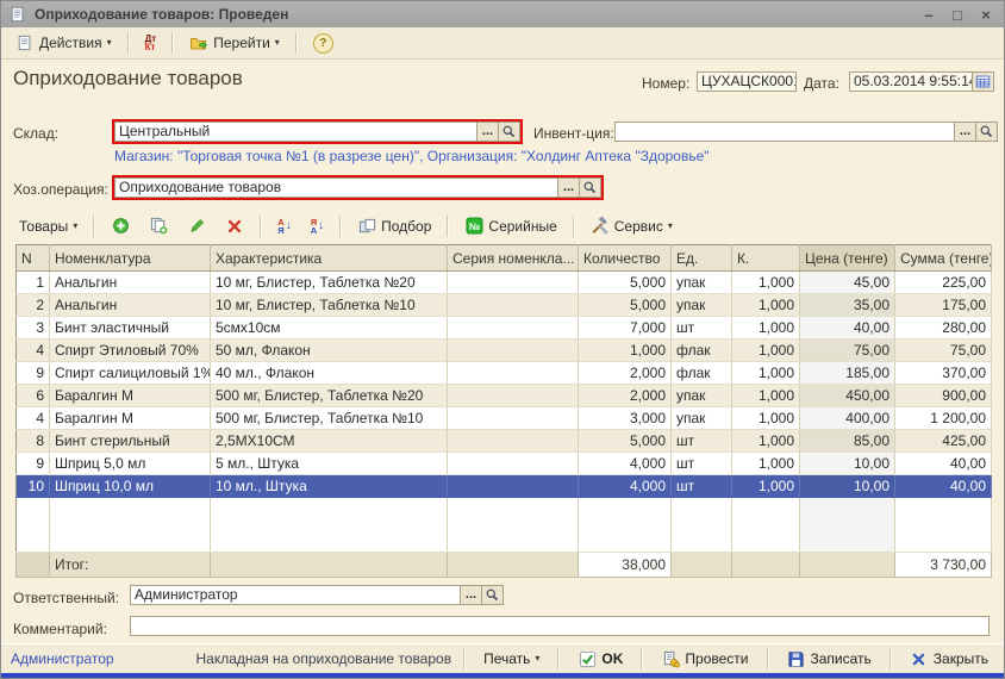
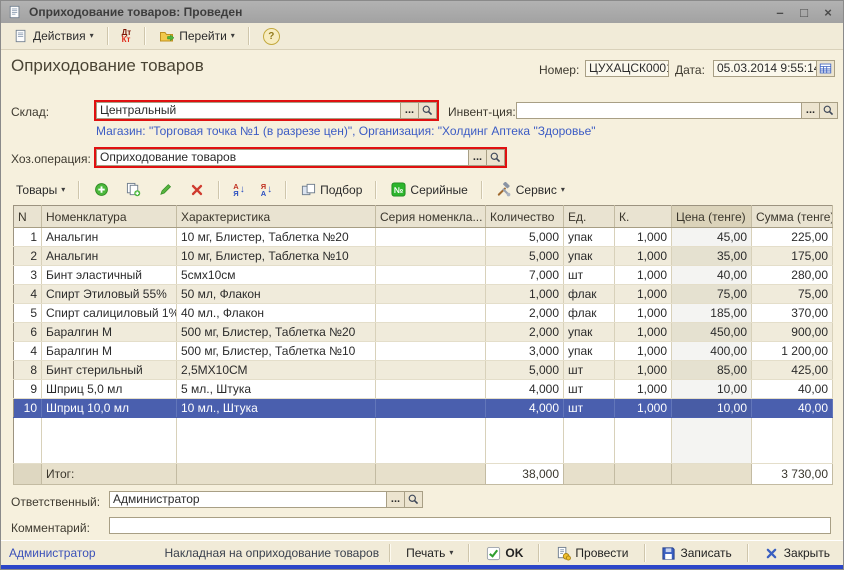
  Оприходование товаров: Проведен
  –
  □
  ×
  Действия
  ▾
  Дт
  Кт
  Перейти
  ▾
  ?
  Оприходование товаров
  Номер:
  ЦУХАЦСК000
  Дата:
  05.03.2014 9:55:1
  Склад:
  Центральный
  ...
  Инвент-ция:
  ...
  Магазин: "Торговая точка №1 (в разрезе цен)", Организация: "Холдинг Аптека "Здоровье"
  Хоз.операция:
  Оприходование товаров
  ...
  Товары
  ▾
  А
  Я
  ↓
  Я
  А
  ↓
  Подбор
  №
  Серийные
  Сервис
  ▾
  N	Номенклатура	Характеристика	Серия номенкла...	Количество	Ед.	К.	Цена (тенге)	Сумма (тенге)
  1	Анальгин	10 мг, Блистер, Таблетка №20		5,000	упак	1,000	45,00	225,00
  2	Анальгин	10 мг, Блистер, Таблетка №10		5,000	упак	1,000	35,00	175,00
  3	Бинт эластичный	5смх10см		7,000	шт	1,000	40,00	280,00
- 4	Спирт Этиловый 70%	50 мл, Флакон		1,000	флак	1,000	75,00	75,00
+ 4	Спирт Этиловый 55%	50 мл, Флакон		1,000	флак	1,000	75,00	75,00
- 9	Спирт салициловый 1%	40 мл., Флакон		2,000	флак	1,000	185,00	370,00
+ 5	Спирт салициловый 1%	40 мл., Флакон		2,000	флак	1,000	185,00	370,00
  6	Баралгин М	500 мг, Блистер, Таблетка №20		2,000	упак	1,000	450,00	900,00
  4	Баралгин М	500 мг, Блистер, Таблетка №10		3,000	упак	1,000	400,00	1 200,00
  8	Бинт стерильный	2,5МХ10СМ		5,000	шт	1,000	85,00	425,00
  9	Шприц 5,0 мл	5 мл., Штука		4,000	шт	1,000	10,00	40,00
  10	Шприц 10,0 мл	10 мл., Штука		4,000	шт	1,000	10,00	40,00
  	Итог:			38,000				3 730,00
  Ответственный:
  Администратор
  ...
  Комментарий:
  Администратор
  Накладная на оприходование товаров
  Печать
  ▾
  OK
  Провести
  Записать
  Закрыть
